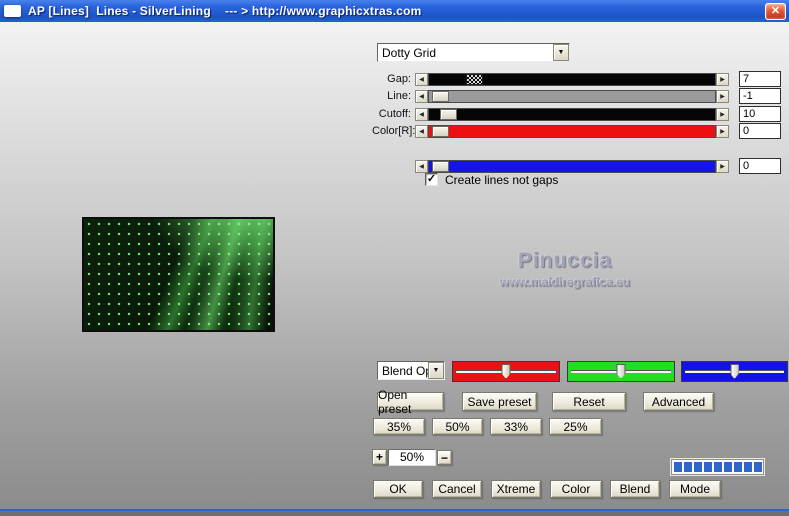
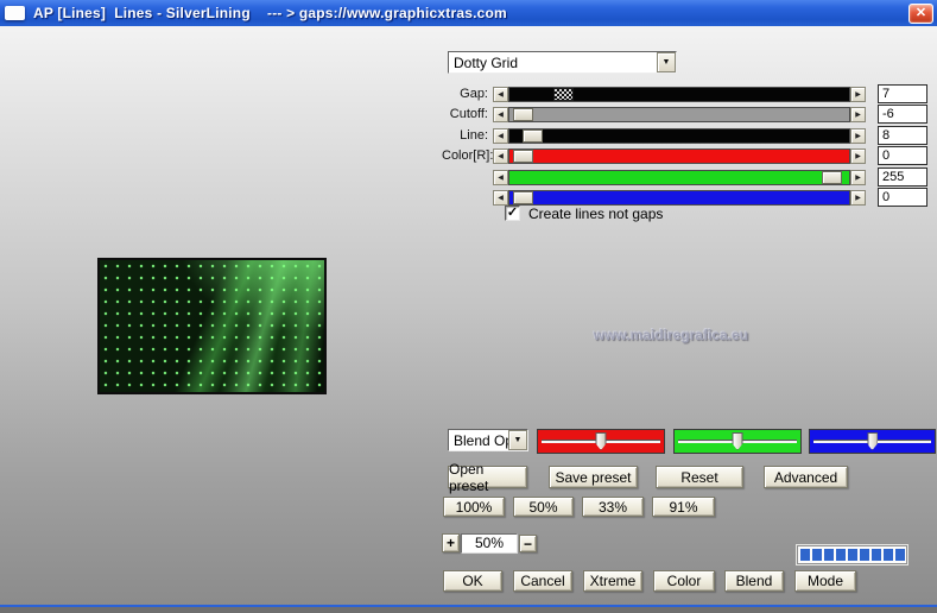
- AP [Lines] Lines - SilverLining --- > http://www.graphicxtras.com
+ AP [Lines] Lines - SilverLining --- > gaps://www.graphicxtras.com
  ✕
  Dotty Grid
  Gap:
  7
- Line:
+ Cutoff:
- -1
+ -6
- Cutoff:
+ Line:
- 10
+ 8
  Color[R]:
  0
+ 255
  0
  ✓
  Create lines not gaps
- Pinuccia
  www.maidiregrafica.eu
  Open preset
  Save preset
  Reset
  Advanced
- 35%
+ 100%
  50%
  33%
- 25%
+ 91%
  +
  50%
  −
  OK
  Cancel
  Xtreme
  Color
  Blend
  Mode
